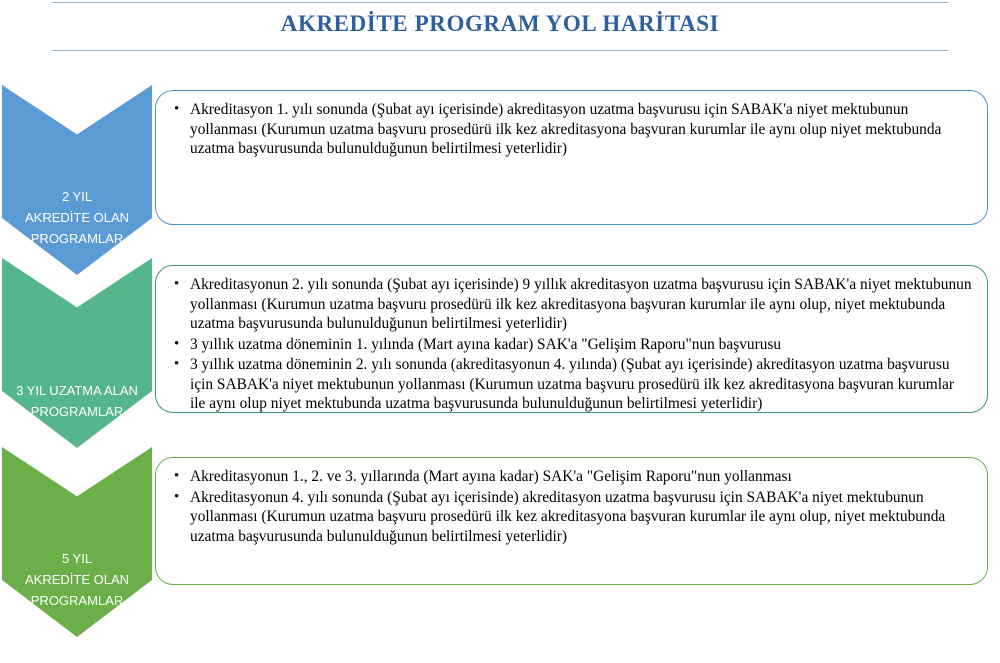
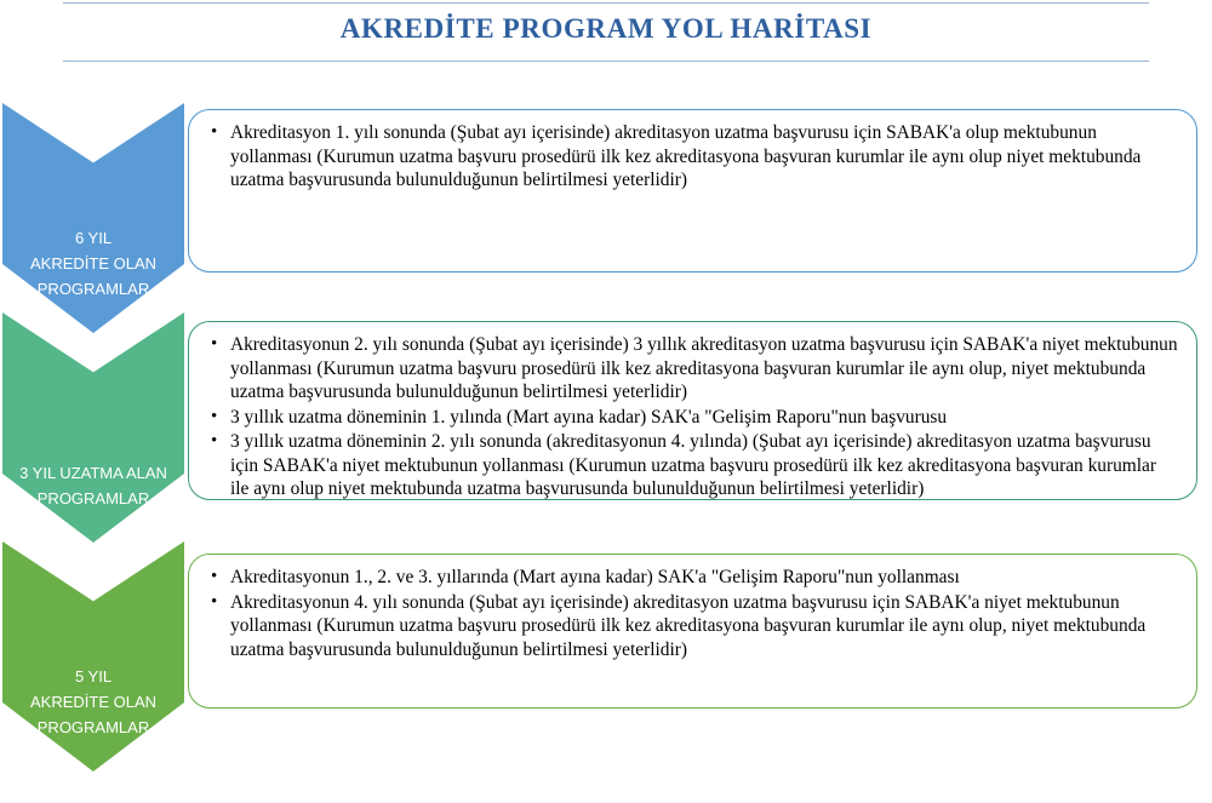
  AKREDİTE PROGRAM YOL HARİTASI
- 2 YIL
+ 6 YIL
  AKREDİTE OLAN
  PROGRAMLAR
- Akreditasyon 1. yılı sonunda (Şubat ayı içerisinde) akreditasyon uzatma başvurusu için SABAK'a niyet mektubunun yollanması (Kurumun uzatma başvuru prosedürü ilk kez akreditasyona başvuran kurumlar ile aynı olup niyet mektubunda uzatma başvurusunda bulunulduğunun belirtilmesi yeterlidir)
+ Akreditasyon 1. yılı sonunda (Şubat ayı içerisinde) akreditasyon uzatma başvurusu için SABAK'a olup mektubunun yollanması (Kurumun uzatma başvuru prosedürü ilk kez akreditasyona başvuran kurumlar ile aynı olup niyet mektubunda uzatma başvurusunda bulunulduğunun belirtilmesi yeterlidir)
  3 YIL UZATMA ALAN
  PROGRAMLAR
- Akreditasyonun 2. yılı sonunda (Şubat ayı içerisinde) 9 yıllık akreditasyon uzatma başvurusu için SABAK'a niyet mektubunun yollanması (Kurumun uzatma başvuru prosedürü ilk kez akreditasyona başvuran kurumlar ile aynı olup, niyet mektubunda uzatma başvurusunda bulunulduğunun belirtilmesi yeterlidir)
+ Akreditasyonun 2. yılı sonunda (Şubat ayı içerisinde) 3 yıllık akreditasyon uzatma başvurusu için SABAK'a niyet mektubunun yollanması (Kurumun uzatma başvuru prosedürü ilk kez akreditasyona başvuran kurumlar ile aynı olup, niyet mektubunda uzatma başvurusunda bulunulduğunun belirtilmesi yeterlidir)
  3 yıllık uzatma döneminin 1. yılında (Mart ayına kadar) SAK'a "Gelişim Raporu"nun başvurusu
  3 yıllık uzatma döneminin 2. yılı sonunda (akreditasyonun 4. yılında) (Şubat ayı içerisinde) akreditasyon uzatma başvurusu için SABAK'a niyet mektubunun yollanması (Kurumun uzatma başvuru prosedürü ilk kez akreditasyona başvuran kurumlar ile aynı olup niyet mektubunda uzatma başvurusunda bulunulduğunun belirtilmesi yeterlidir)
  5 YIL
  AKREDİTE OLAN
  PROGRAMLAR
  Akreditasyonun 1., 2. ve 3. yıllarında (Mart ayına kadar) SAK'a "Gelişim Raporu"nun yollanması
  Akreditasyonun 4. yılı sonunda (Şubat ayı içerisinde) akreditasyon uzatma başvurusu için SABAK'a niyet mektubunun yollanması (Kurumun uzatma başvuru prosedürü ilk kez akreditasyona başvuran kurumlar ile aynı olup, niyet mektubunda uzatma başvurusunda bulunulduğunun belirtilmesi yeterlidir)
